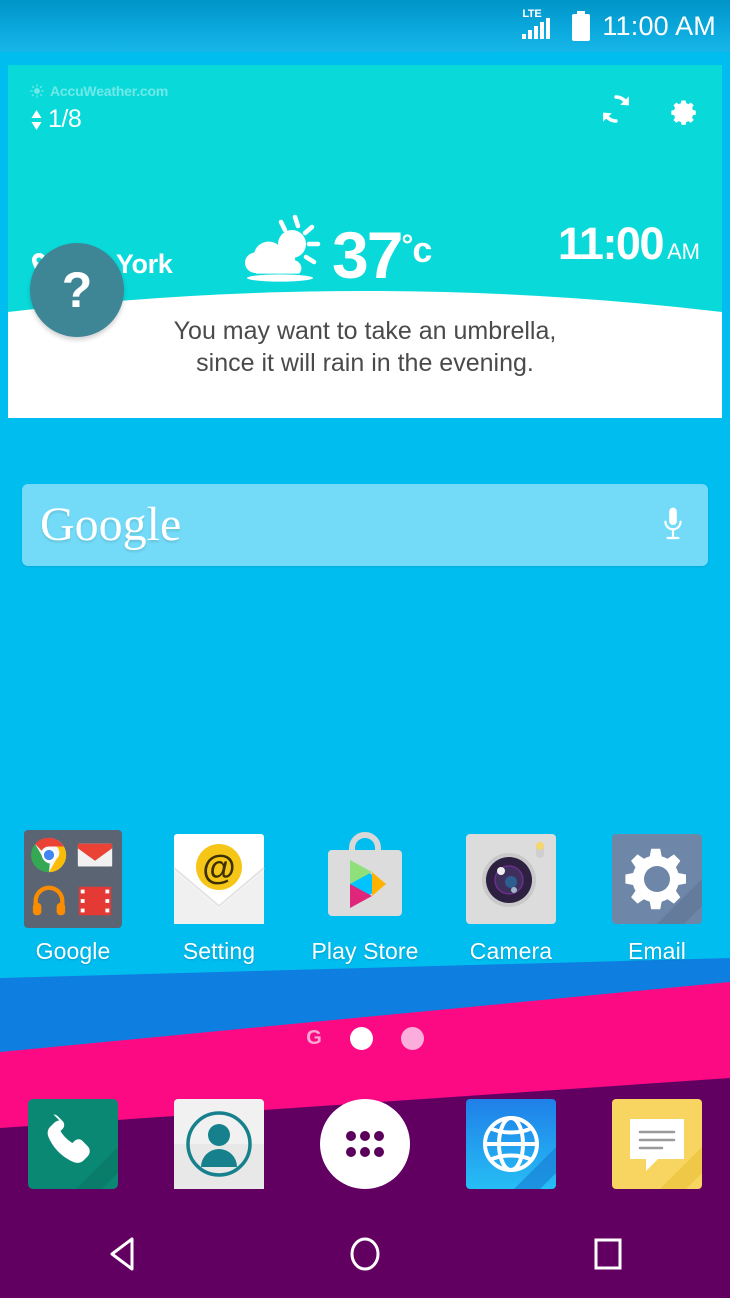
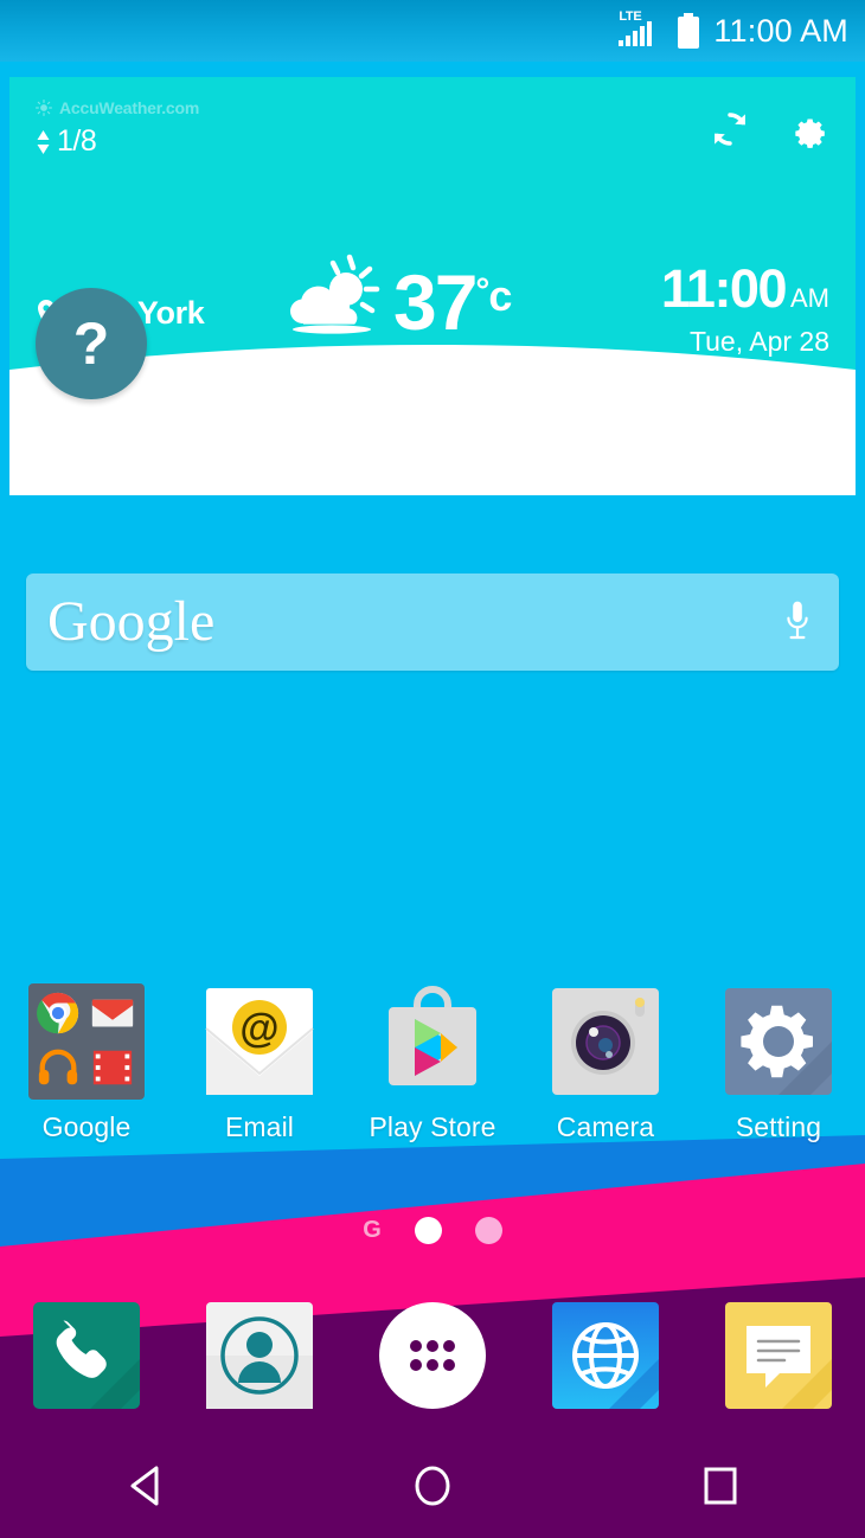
  LTE
  11:00 AM
  AccuWeather.com
  1/8
  37°
  c
  11:00 AM
+ Tue, Apr 28
  ?
- You may want to take an umbrella,
- since it will rain in the evening.
  Google
  Google
  @
- Setting
+ Email
  Play Store
  Camera
- Email
+ Setting
  G
